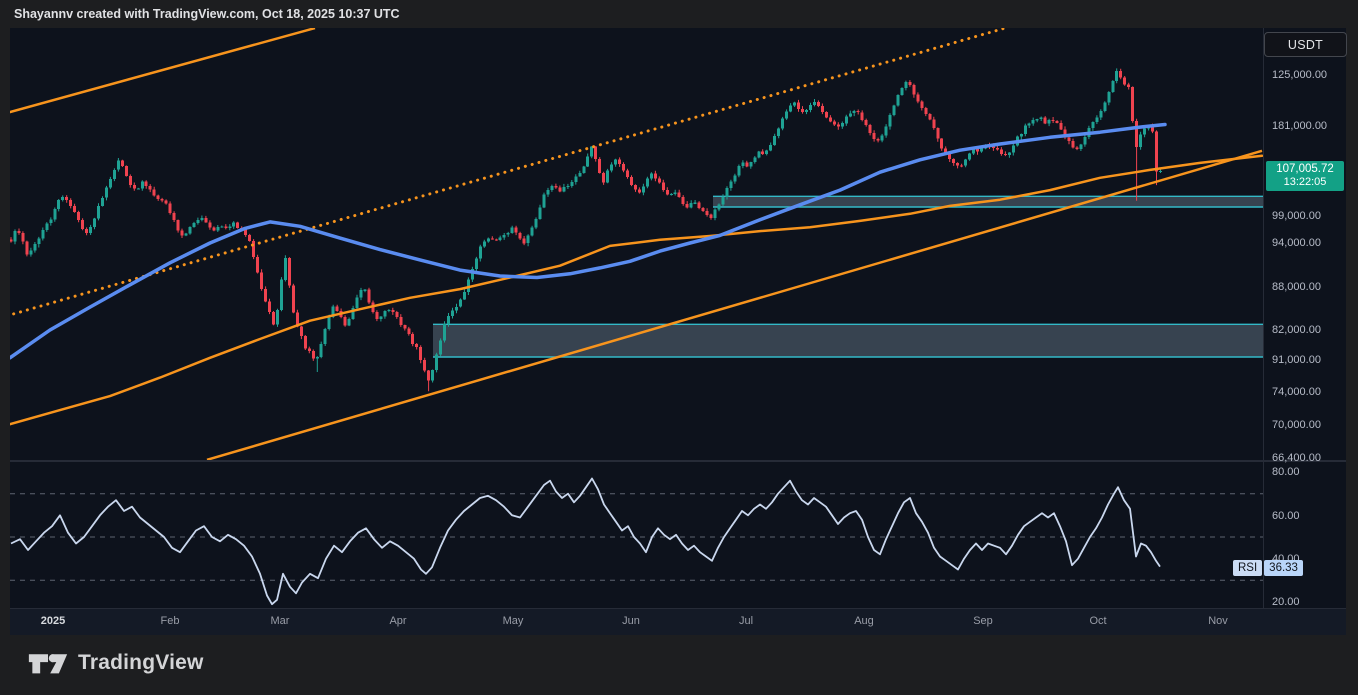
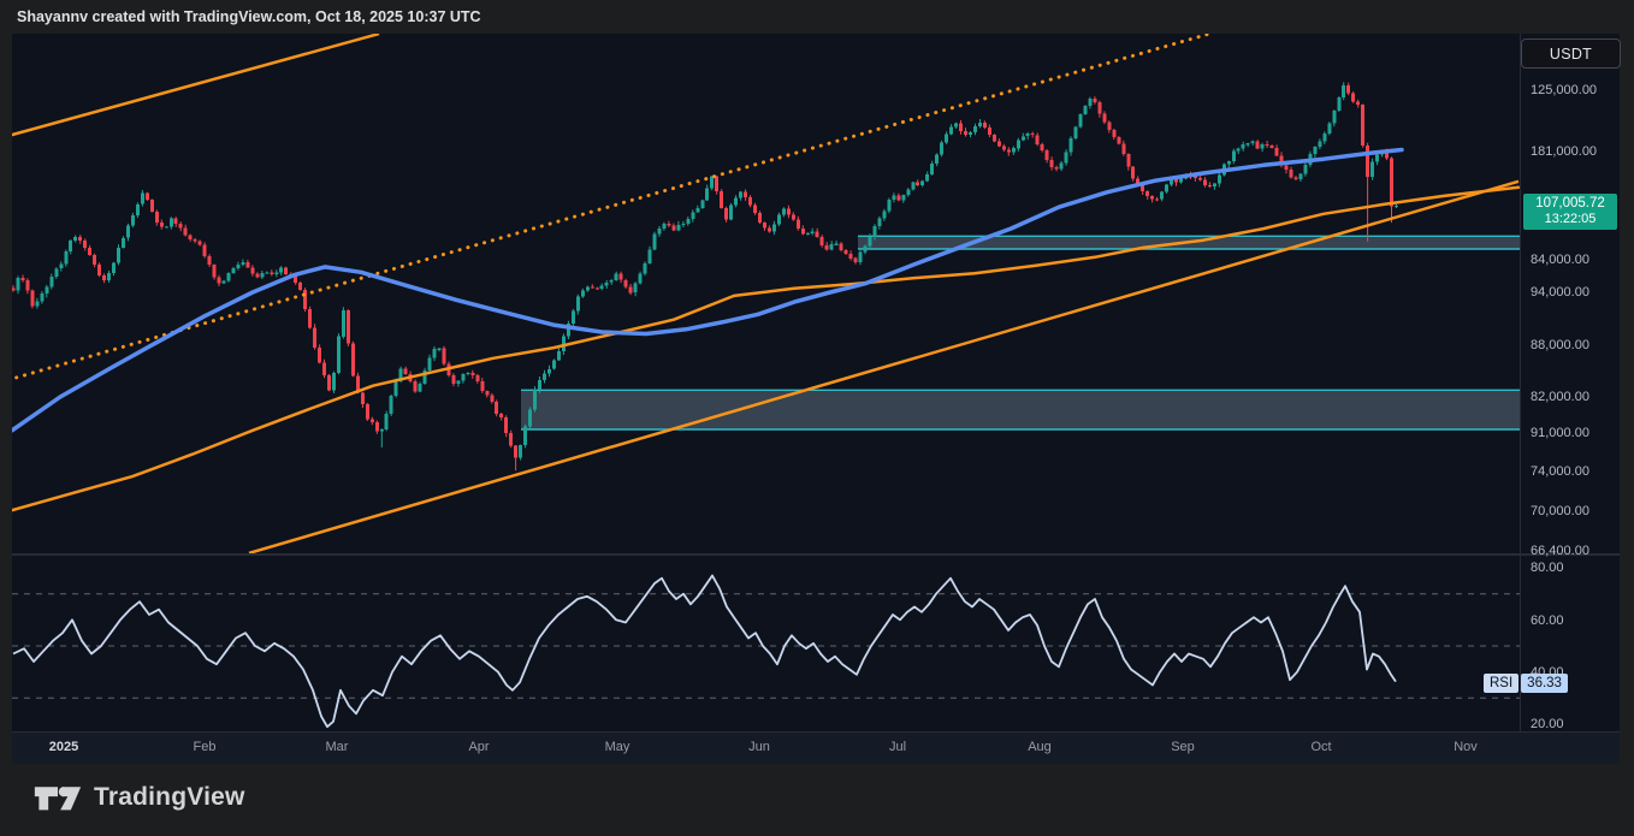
  Shayannv created with TradingView.com, Oct 18, 2025 10:37 UTC
  125,000.00
  181,000.00
- 99,000.00
+ 84,000.00
  94,000.00
  88,000.00
  82,000.00
  91,000.00
  74,000.00
  70,000.00
  66,400.00
  80.00
  60.00
  40.00
  20.00
  USDT
  107,005.72
  13:22:05
  RSI
  36.33
  2025
  Feb
  Mar
  Apr
  May
  Jun
  Jul
  Aug
  Sep
  Oct
  Nov
  TradingView
